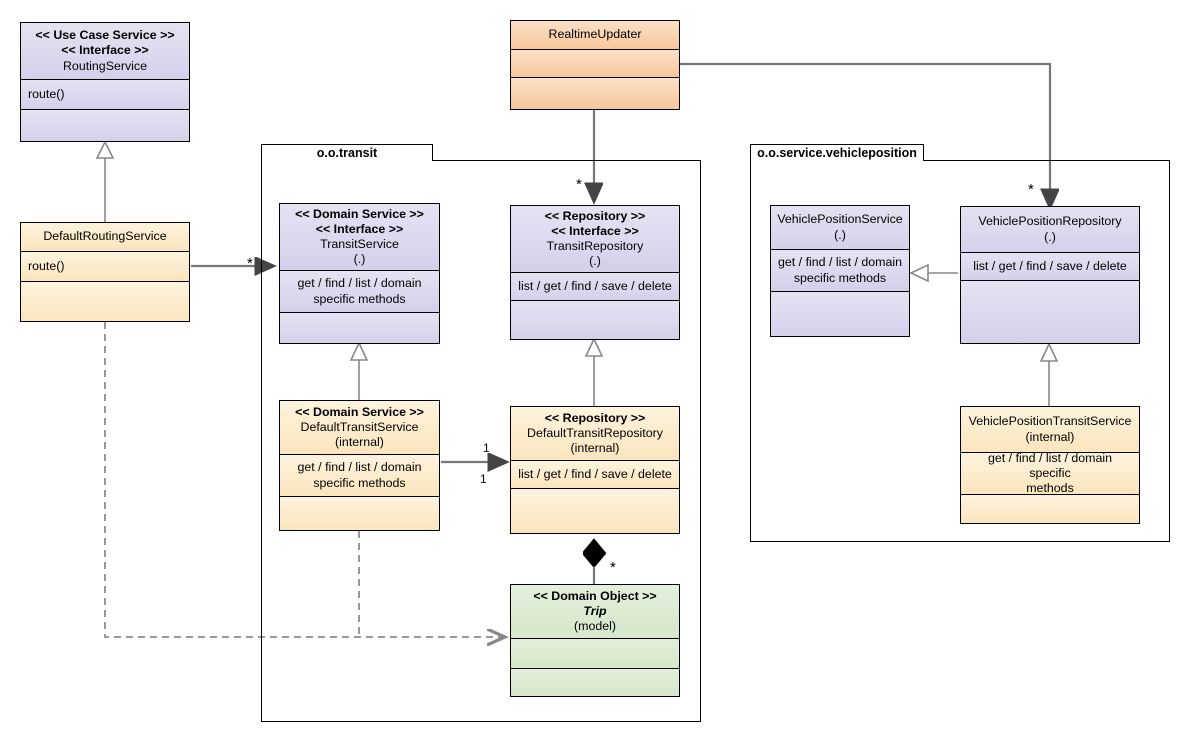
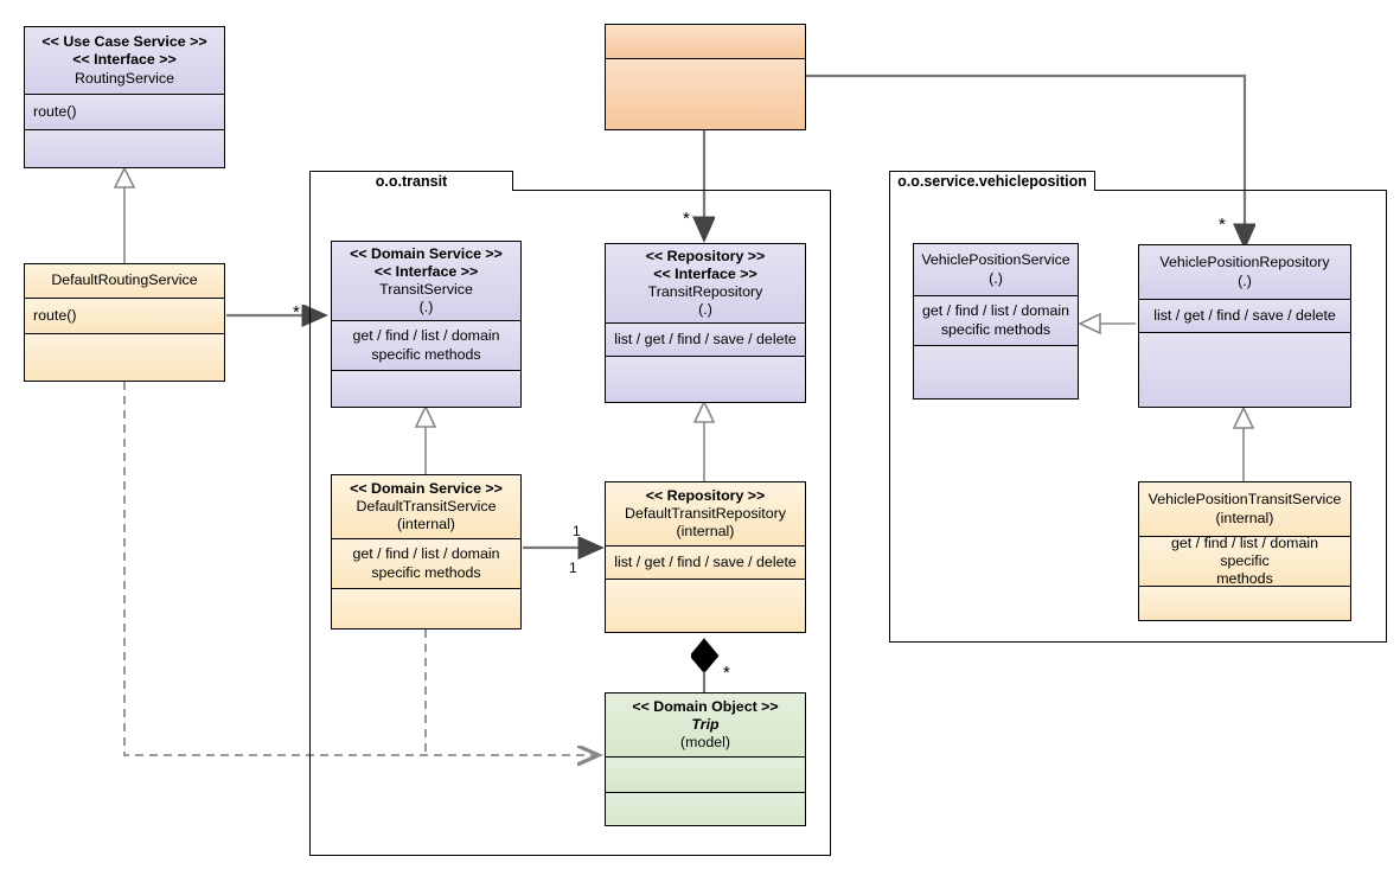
  o.o.transit
  o.o.service.vehicleposition
  << Use Case Service >>
  << Interface >>
  RoutingService
  route()
  DefaultRoutingService
  route()
  << Domain Service >>
  << Interface >>
  TransitService
  (.)
  get / find / list / domain
  specific methods
  << Repository >>
  << Interface >>
  TransitRepository
  (.)
  list / get / find / save / delete
  << Domain Service >>
  DefaultTransitService
  (internal)
  get / find / list / domain
  specific methods
  << Repository >>
  DefaultTransitRepository
  (internal)
  list / get / find / save / delete
  << Domain Object >>
  Trip
  (model)
- RealtimeUpdater
  VehiclePositionService
  (.)
  get / find / list / domain
  specific methods
  VehiclePositionRepository
  (.)
  list / get / find / save / delete
  VehiclePositionTransitService
  (internal)
  get / find / list / domain specific
  methods
  *
  *
  *
  *
  1
  1
